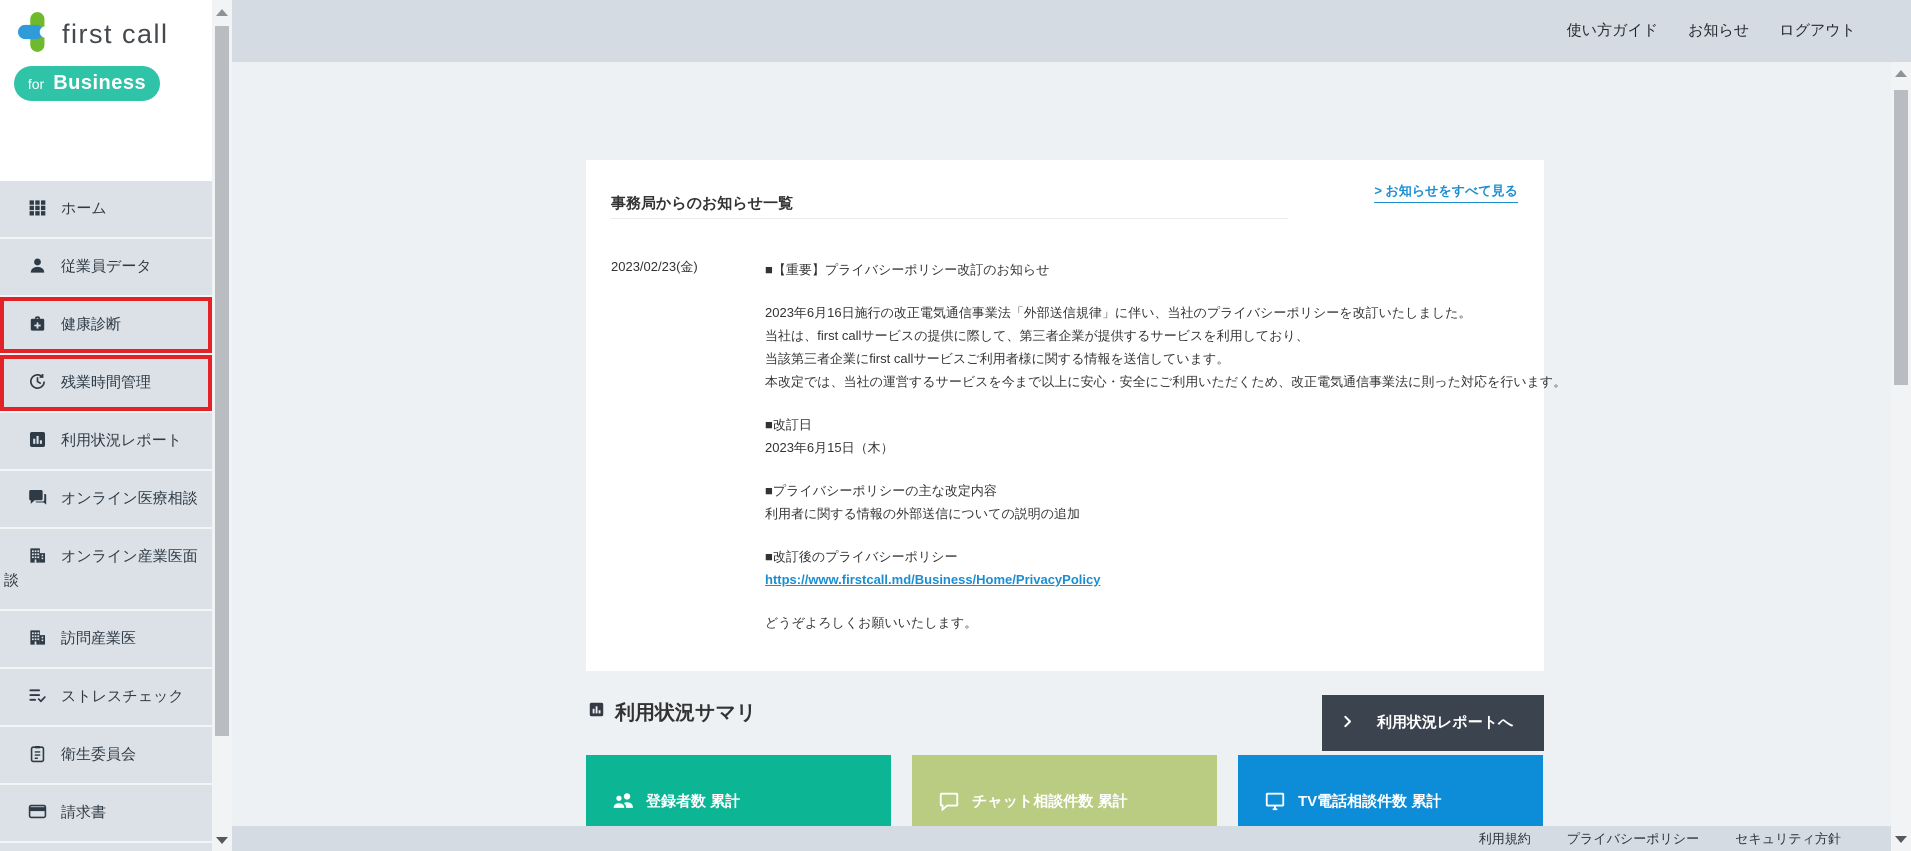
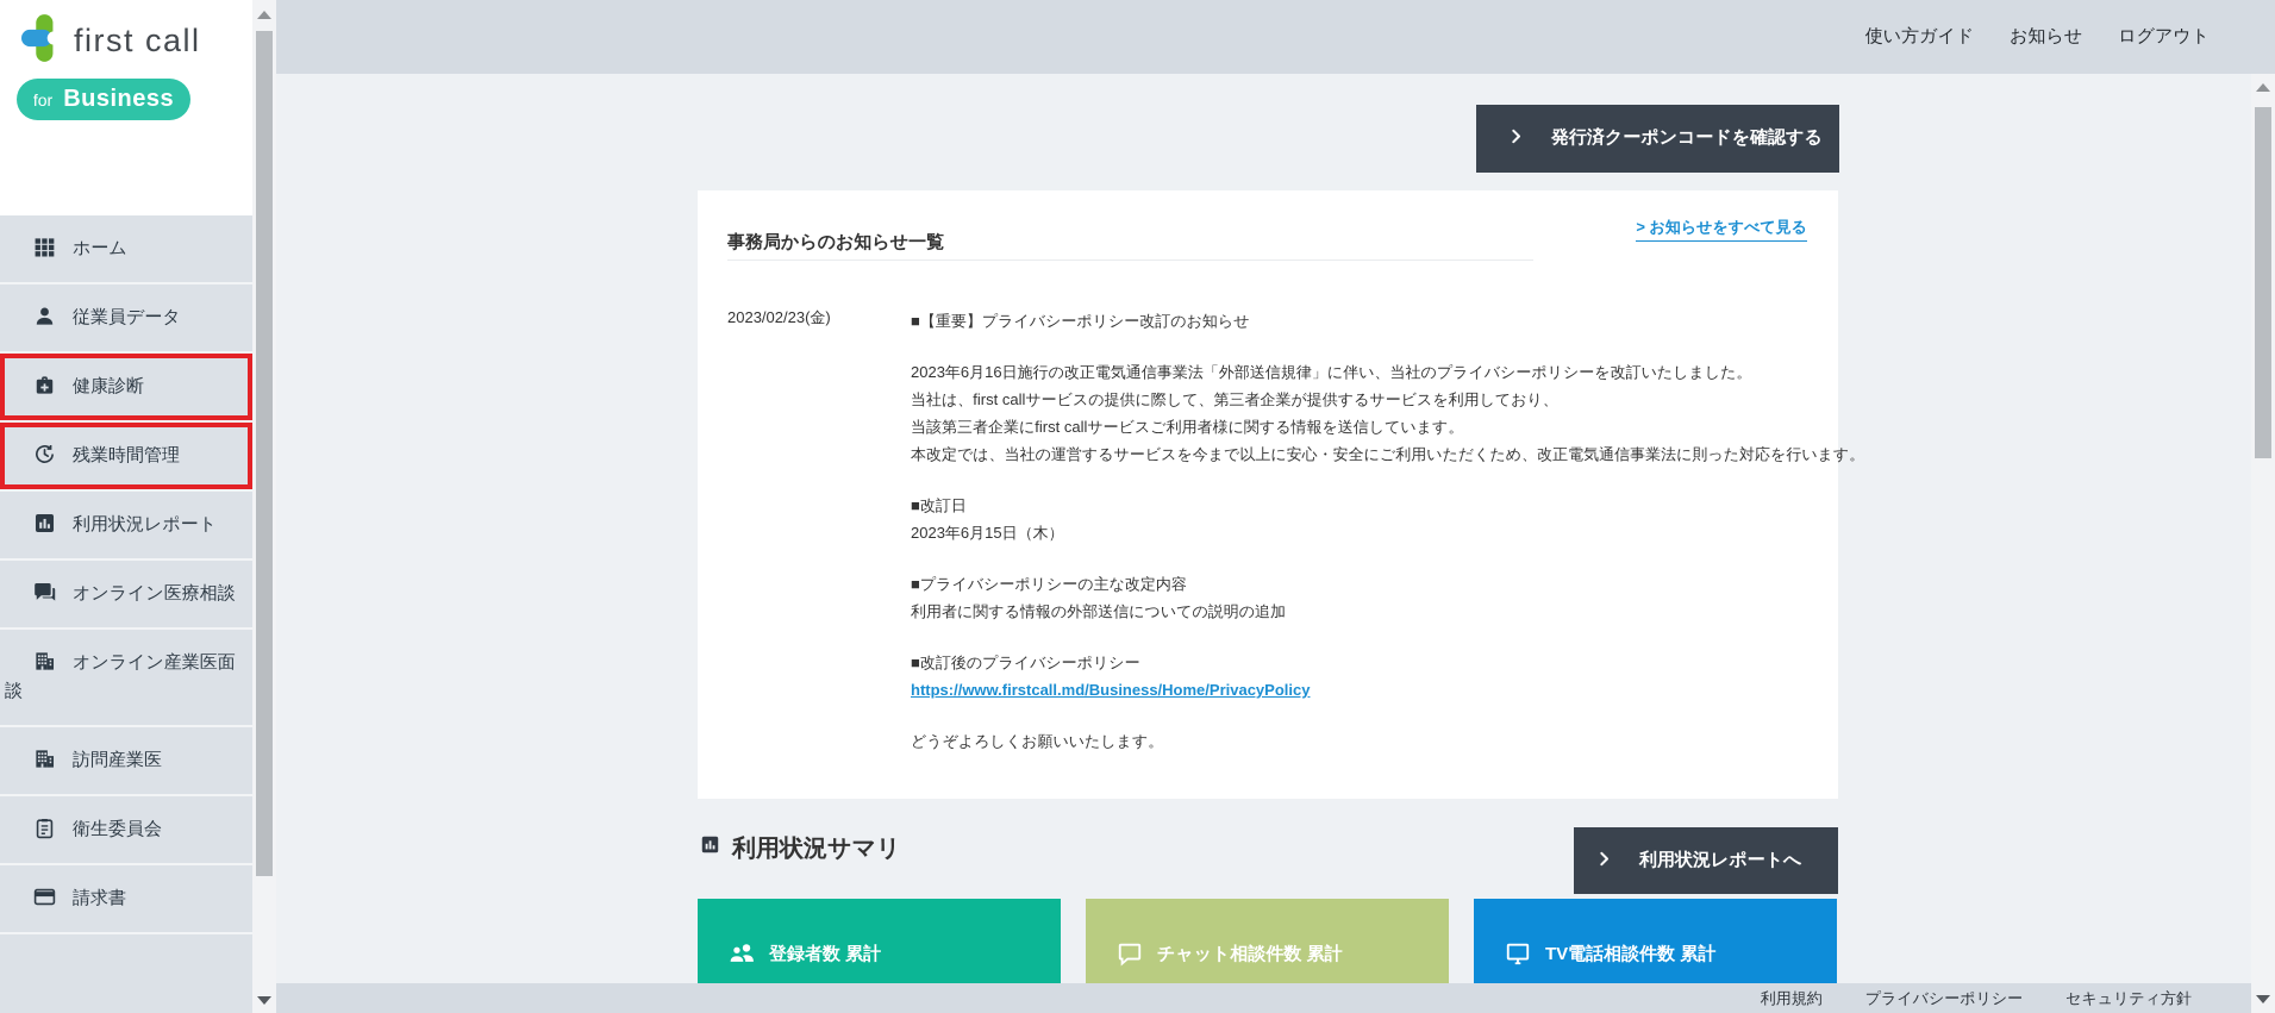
  first call
  for
  Business
  ホーム
  従業員データ
  健康診断
  残業時間管理
  利用状況レポート
  オンライン医療相談
  オンライン産業医面談
  訪問産業医
- ストレスチェック
  衛生委員会
  請求書
  使い方ガイド
  お知らせ
  ログアウト
+ 発行済クーポンコードを確認する
  事務局からのお知らせ一覧
  > お知らせをすべて見る
  2023/02/23(金)
  ■【重要】プライバシーポリシー改訂のお知らせ
  2023年6月16日施行の改正電気通信事業法「外部送信規律」に伴い、当社のプライバシーポリシーを改訂いたしました。
  当社は、first callサービスの提供に際して、第三者企業が提供するサービスを利用しており、
  当該第三者企業にfirst callサービスご利用者様に関する情報を送信しています。
  本改定では、当社の運営するサービスを今まで以上に安心・安全にご利用いただくため、改正電気通信事業法に則った対応を行います。
  ■改訂日
  2023年6月15日（木）
  ■プライバシーポリシーの主な改定内容
  利用者に関する情報の外部送信についての説明の追加
  ■改訂後のプライバシーポリシー
  https://www.firstcall.md/Business/Home/PrivacyPolicy
  どうぞよろしくお願いいたします。
  利用状況サマリ
  利用状況レポートへ
  登録者数 累計
  チャット相談件数 累計
  TV電話相談件数 累計
  利用規約
  プライバシーポリシー
  セキュリティ方針
